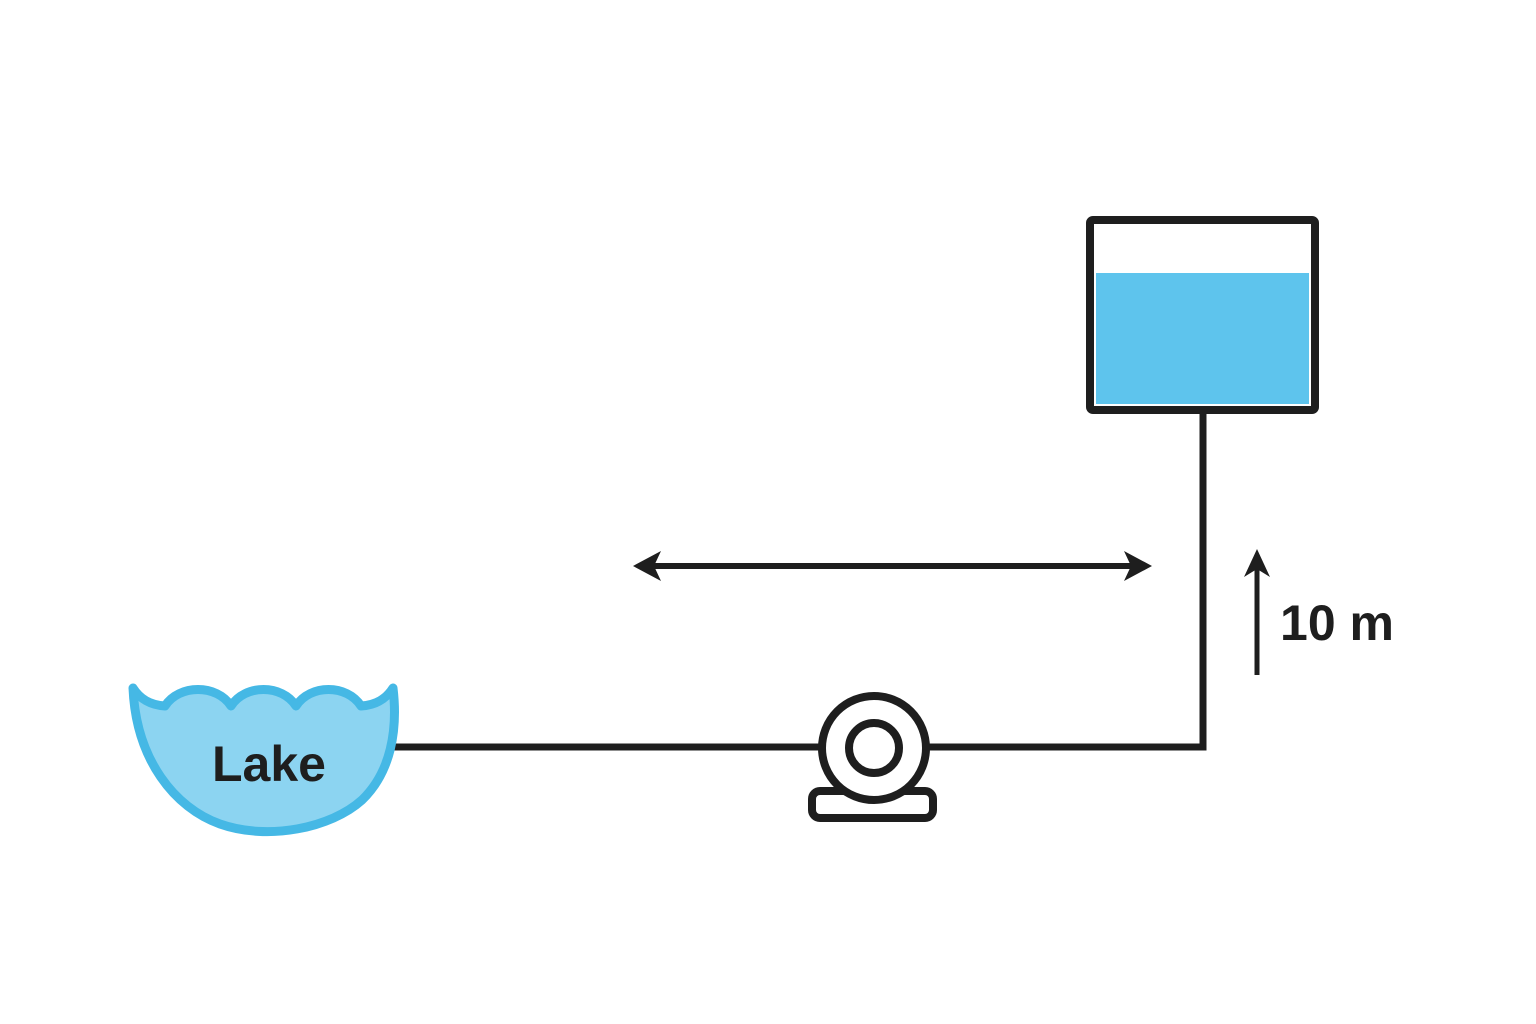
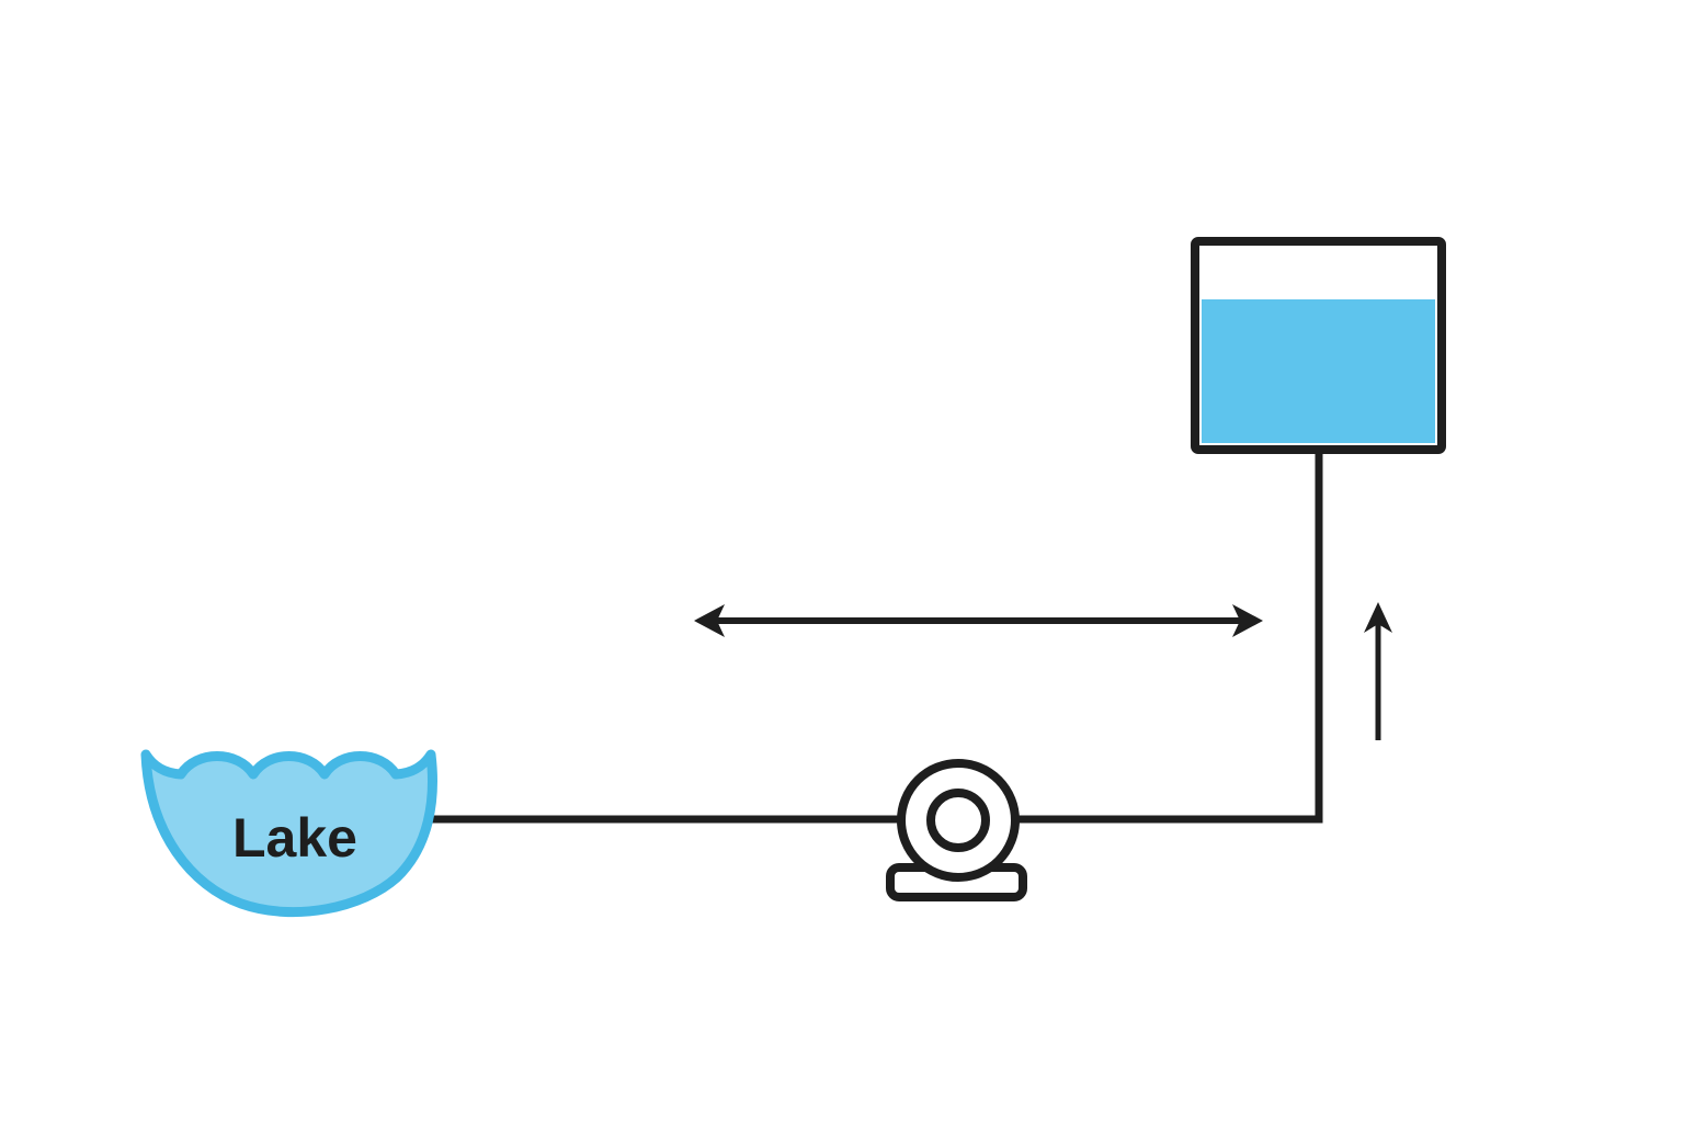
  Lake
- 10 m
